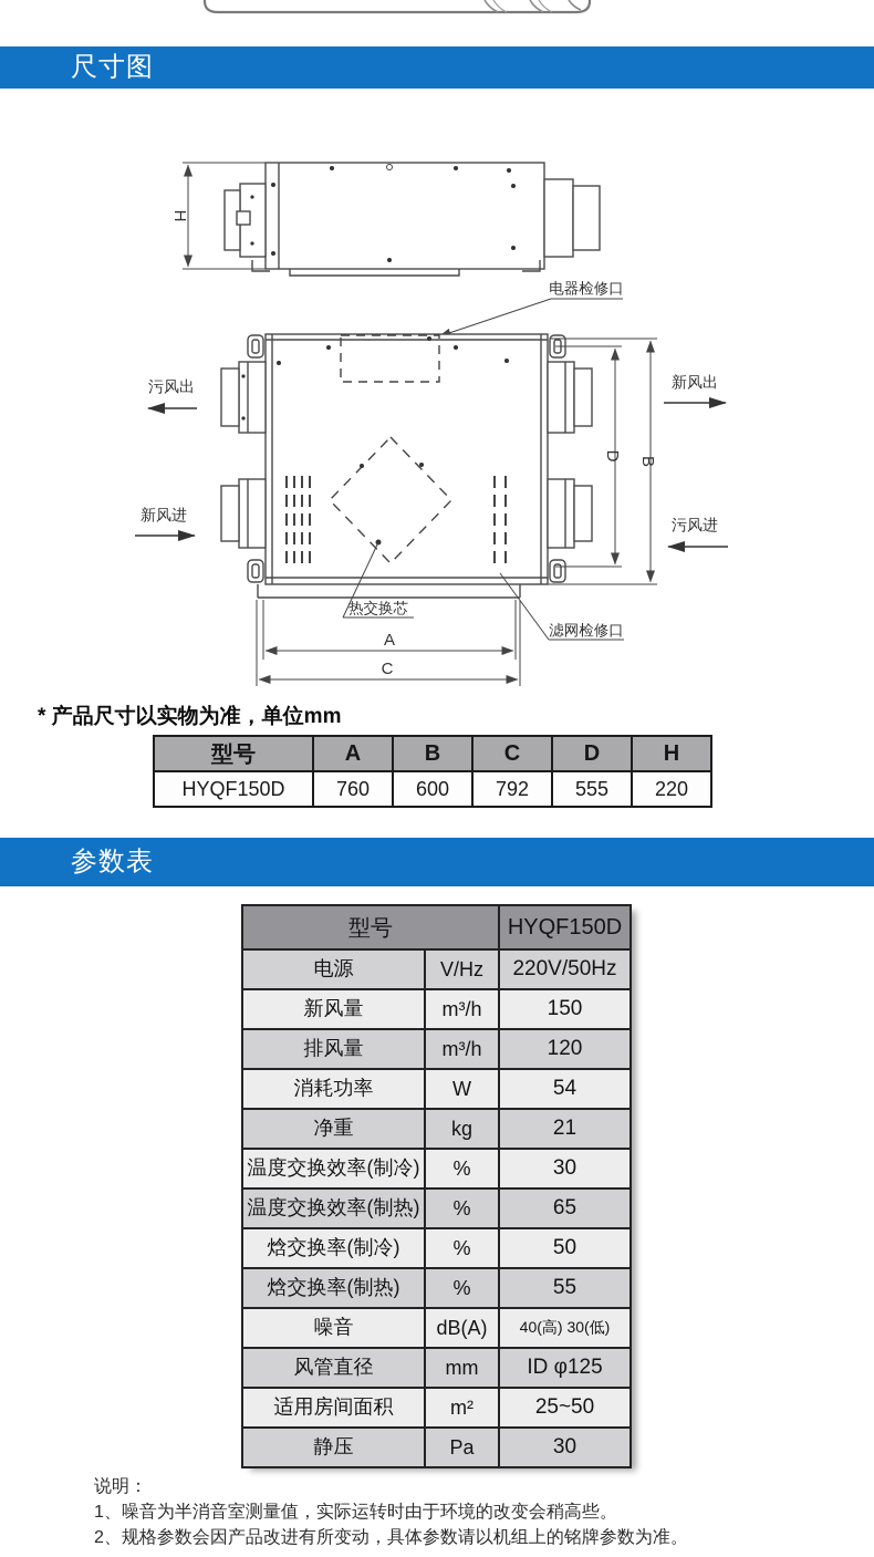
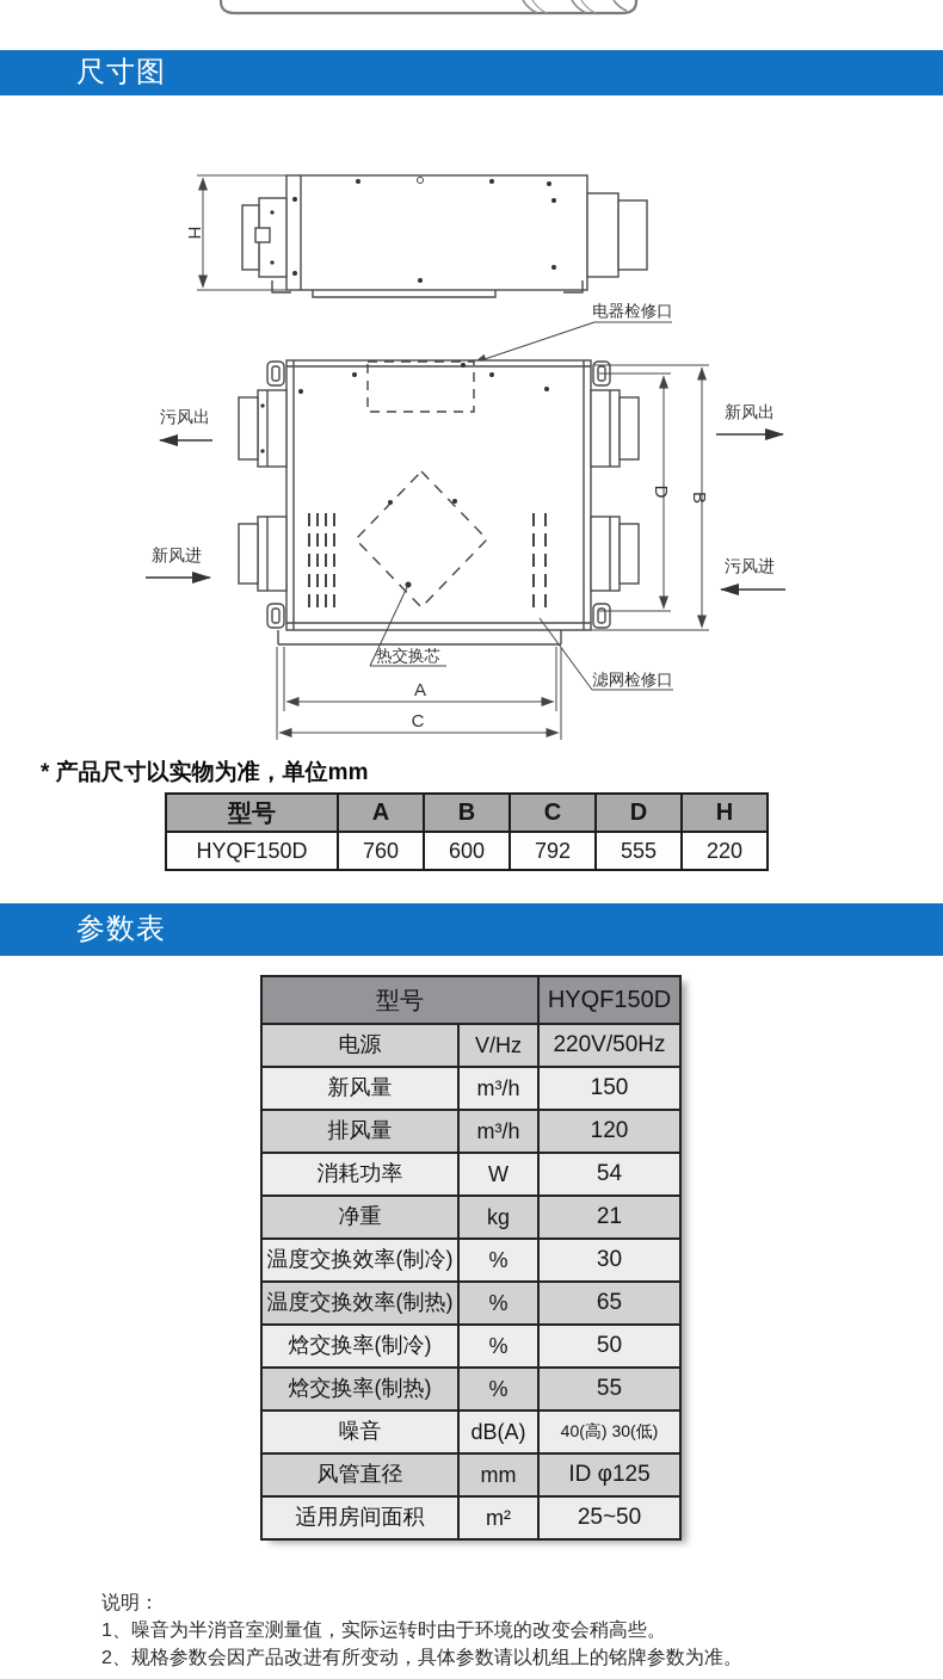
  尺寸图
  电器检修口
  A
  C
  污风出
  新风进
  新风出
  污风进
  热交换芯
  滤网检修口
  * 产品尺寸以实物为准，单位mm
  型号	A	B	C	D	H
  HYQF150D	760	600	792	555	220
  参数表
  型号	HYQF150D
  电源	V/Hz	220V/50Hz
  新风量	m³/h	150
  排风量	m³/h	120
  消耗功率	W	54
  净重	kg	21
  温度交换效率(制冷)	%	30
  温度交换效率(制热)	%	65
  焓交换率(制冷)	%	50
  焓交换率(制热)	%	55
  噪音	dB(A)	40(高) 30(低)
  风管直径	mm	ID φ125
  适用房间面积	m²	25~50
- 静压	Pa	30
  说明：
  1、噪音为半消音室测量值，实际运转时由于环境的改变会稍高些。
  2、规格参数会因产品改进有所变动，具体参数请以机组上的铭牌参数为准。
